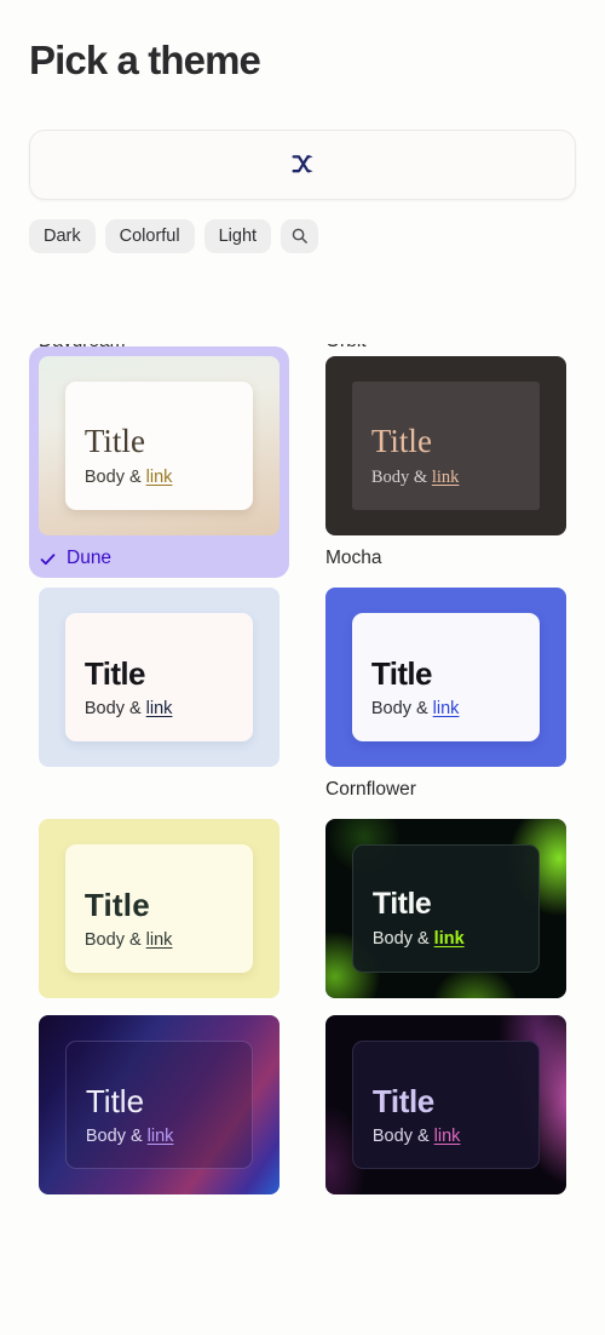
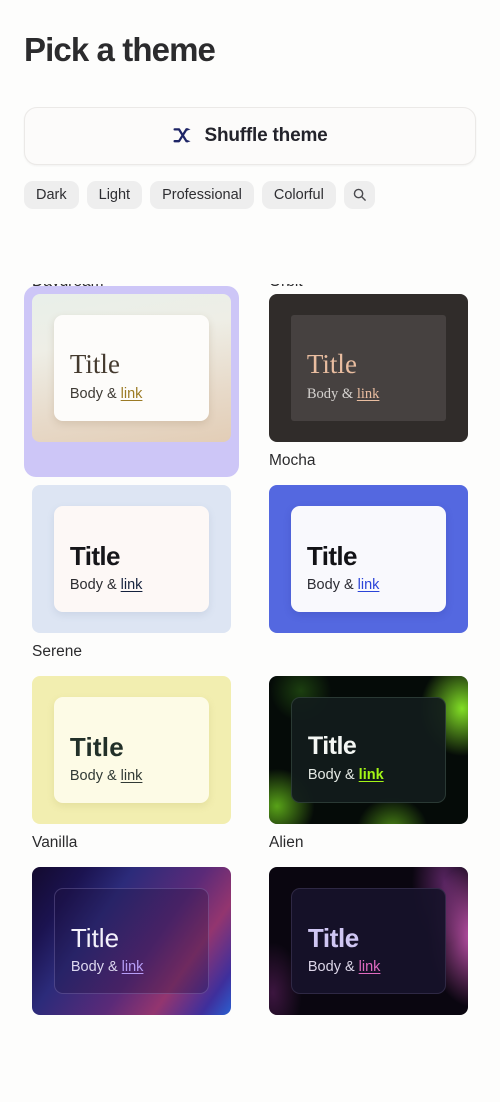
  Pick a theme
+ Shuffle theme
  Dark
- Colorful
+ Light
+ Professional
- Light
+ Colorful
  Title
  Body & link
- Dune
  Title
  Body & link
  Mocha
  Title
  Body & link
+ Serene
  Title
  Body & link
- Cornflower
  Title
  Body & link
+ Vanilla
  Title
  Body & link
+ Alien
  Title
  Body & link
  Title
  Body & link
